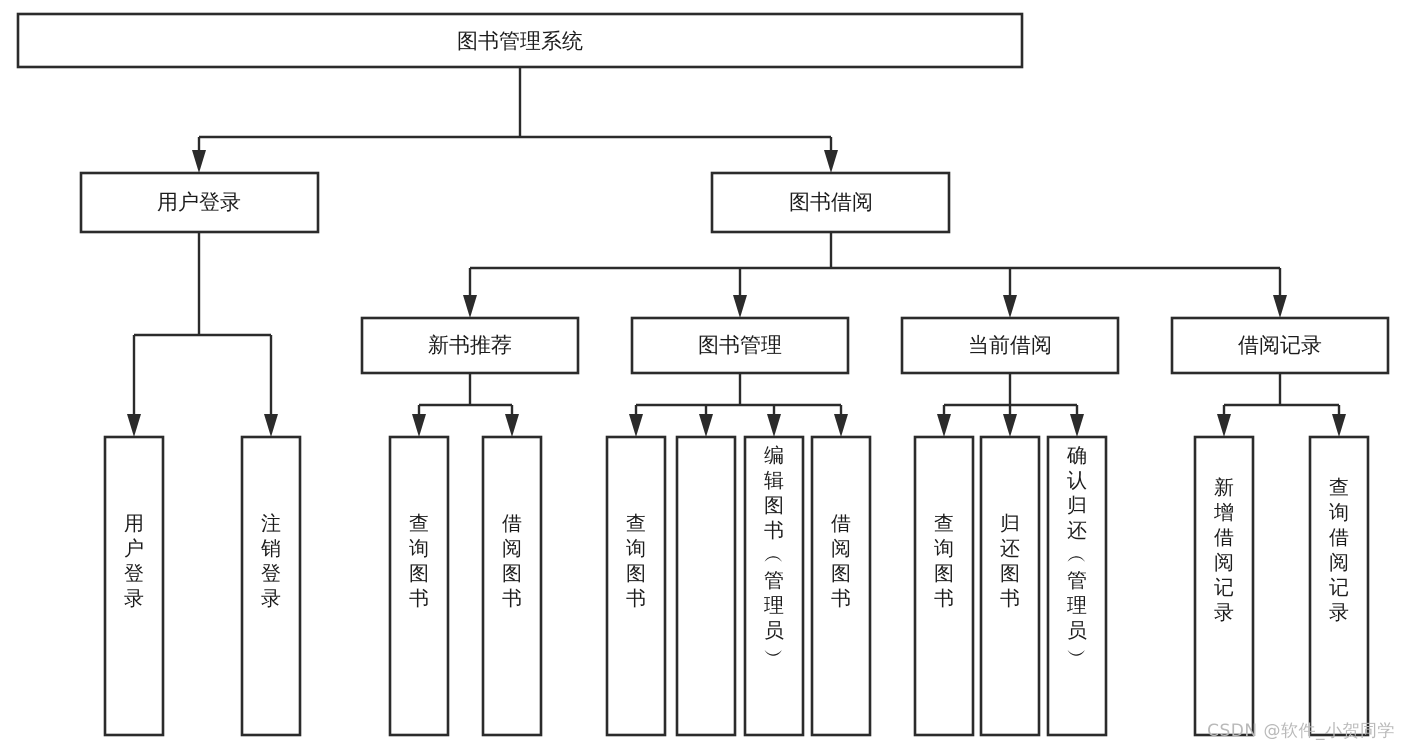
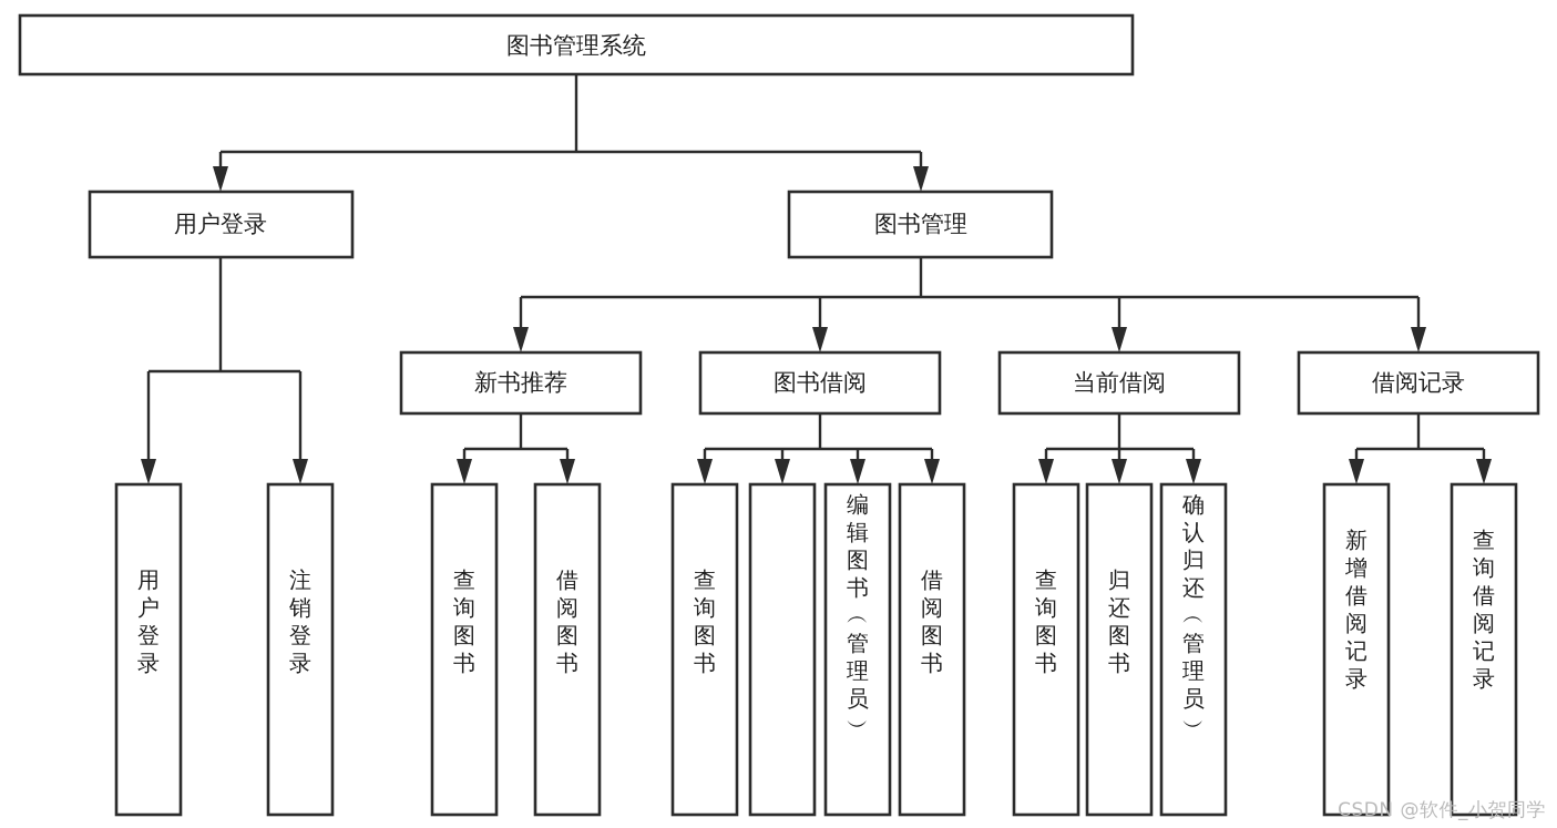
  图书管理系统
  用户登录
- 图书借阅
+ 图书管理
  新书推荐
- 图书管理
+ 图书借阅
  当前借阅
  借阅记录
  用户登录
  注销登录
  查询图书
  借阅图书
  查询图书
  编辑图书 ︵ 管理员 ︶
  借阅图书
  查询图书
  归还图书
  确认归还 ︵ 管理员 ︶
  新增借阅记录
  查询借阅记录
  CSDN @软件_小贺同学
